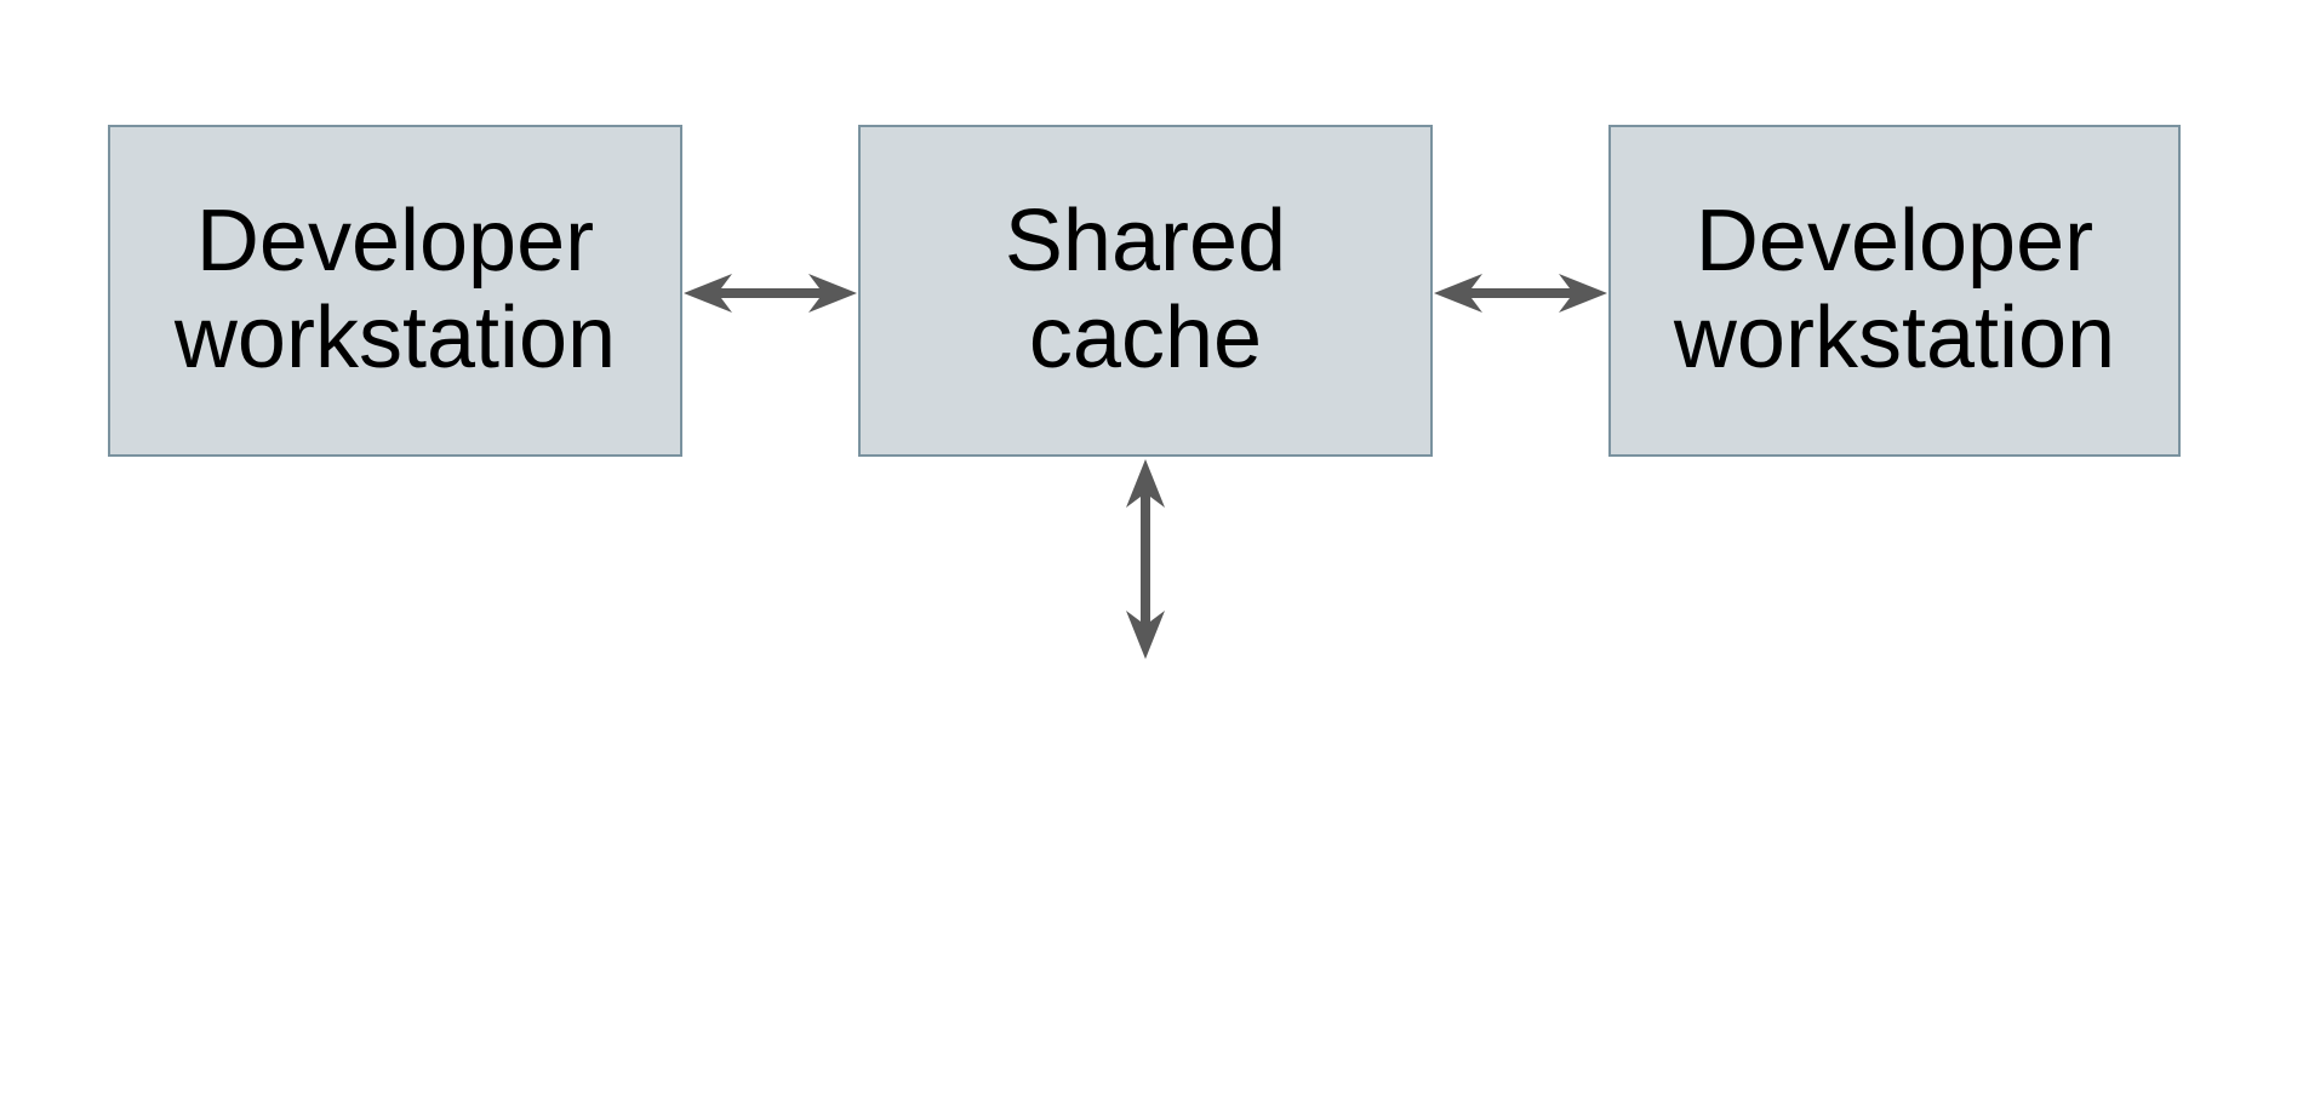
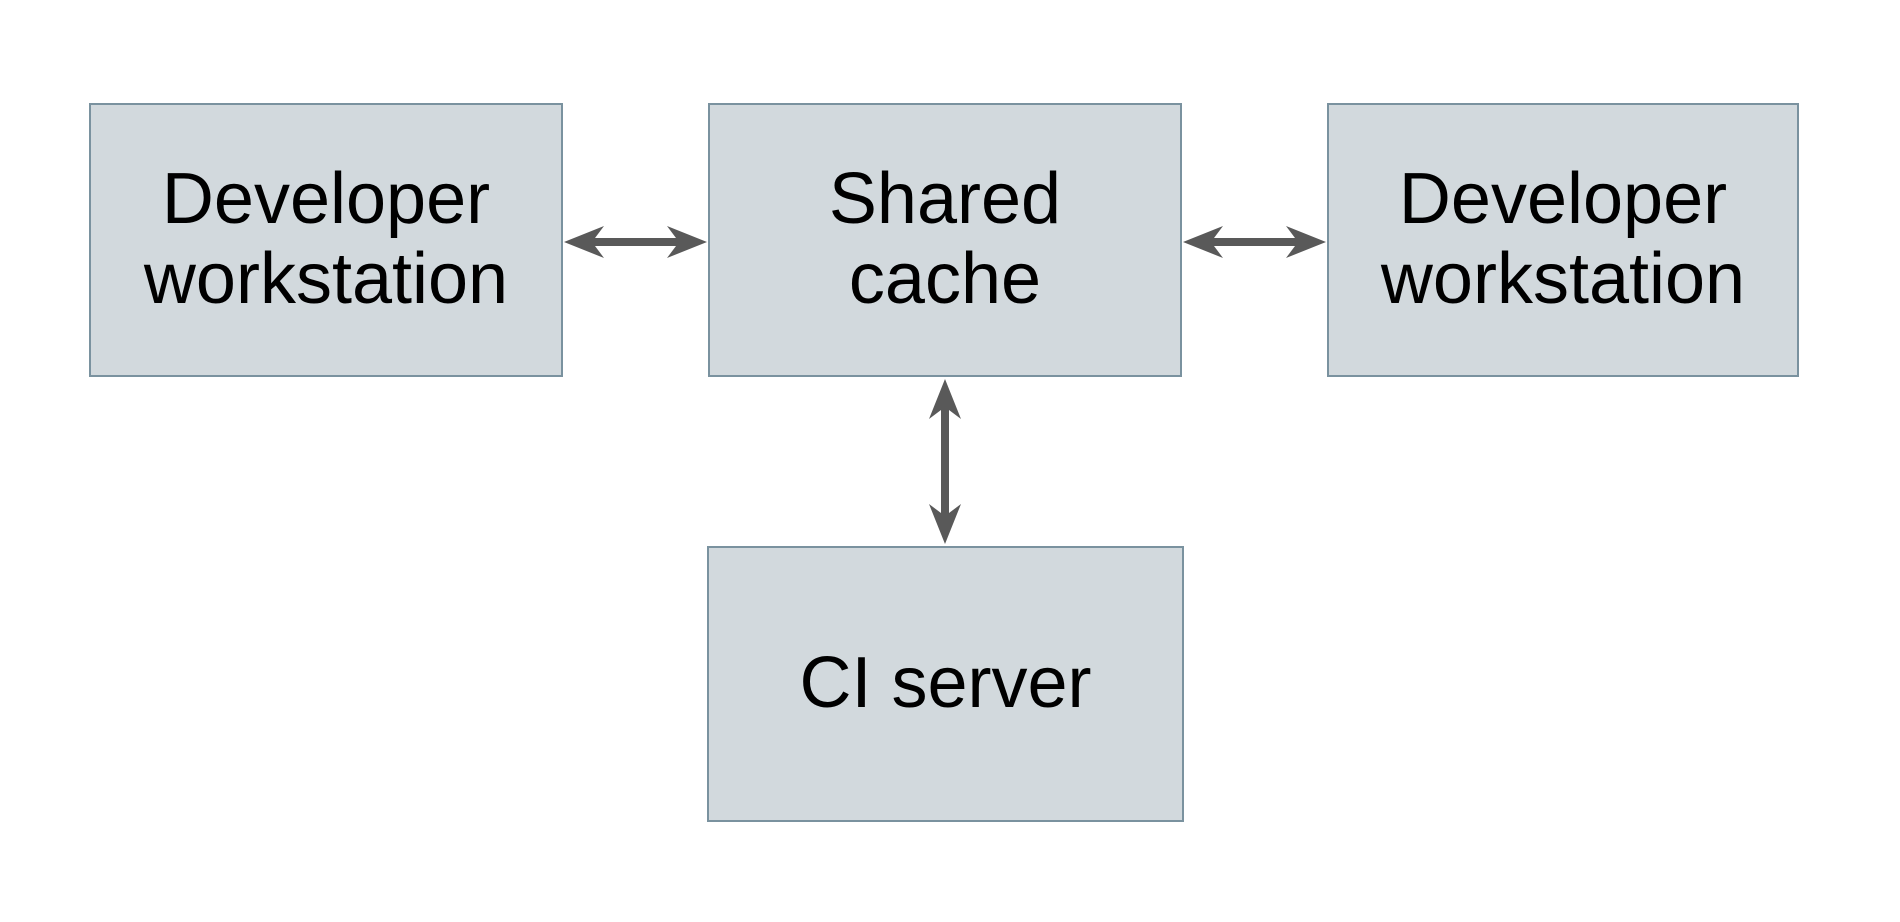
  Developer workstation
  Shared cache
  Developer workstation
+ CI server
